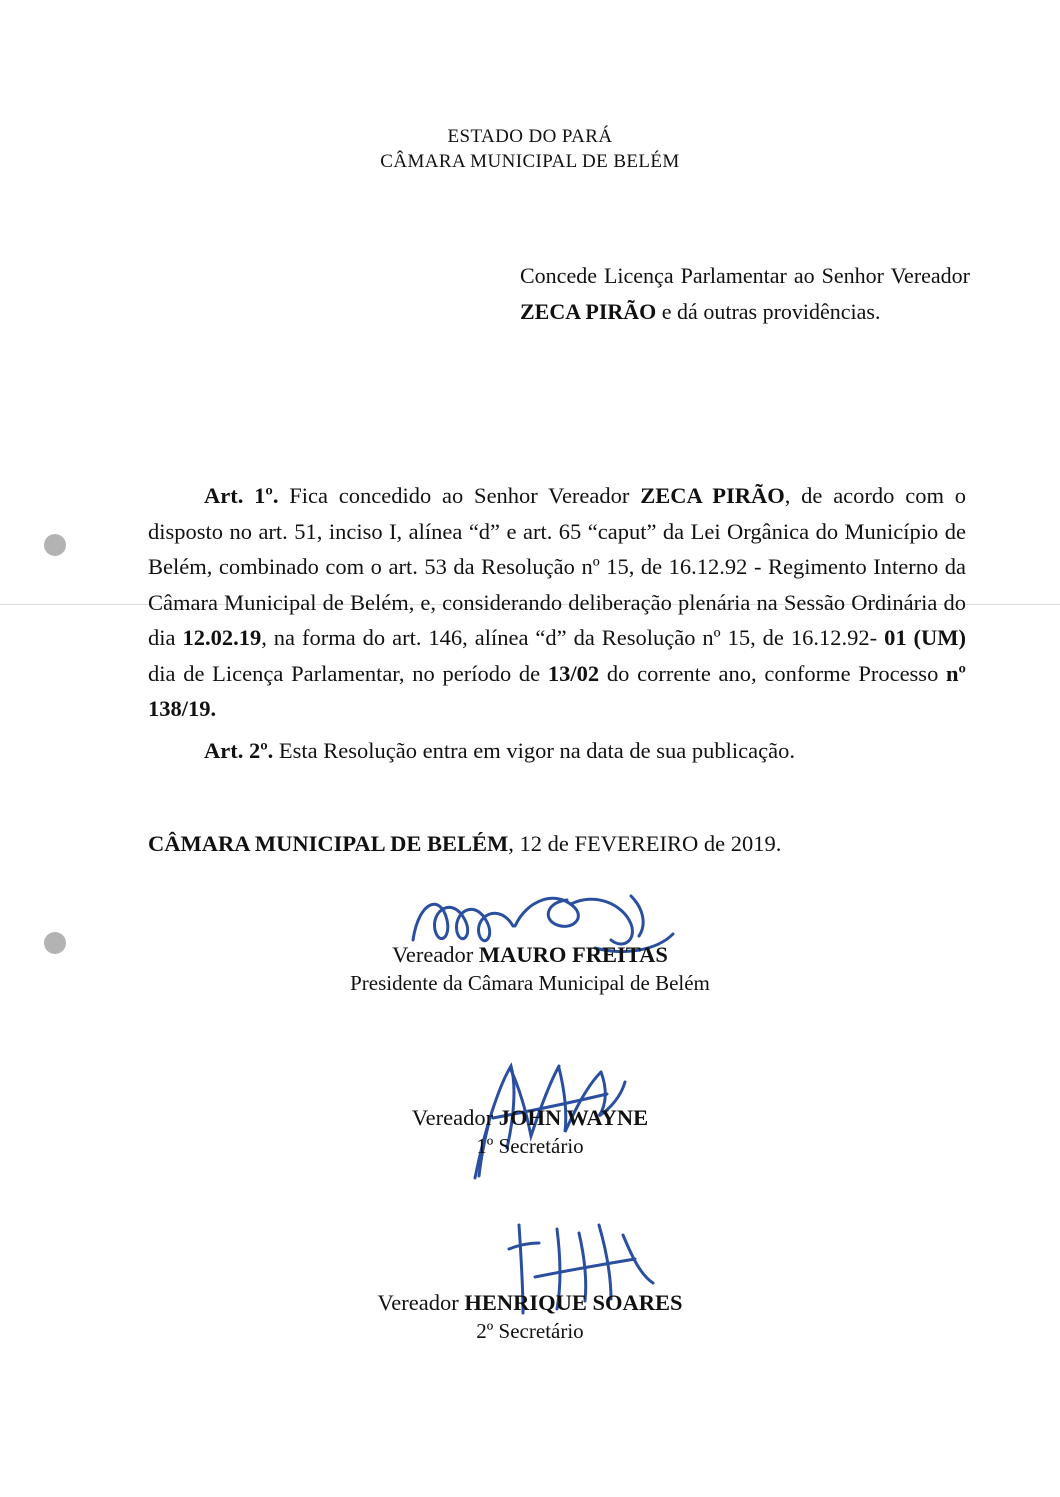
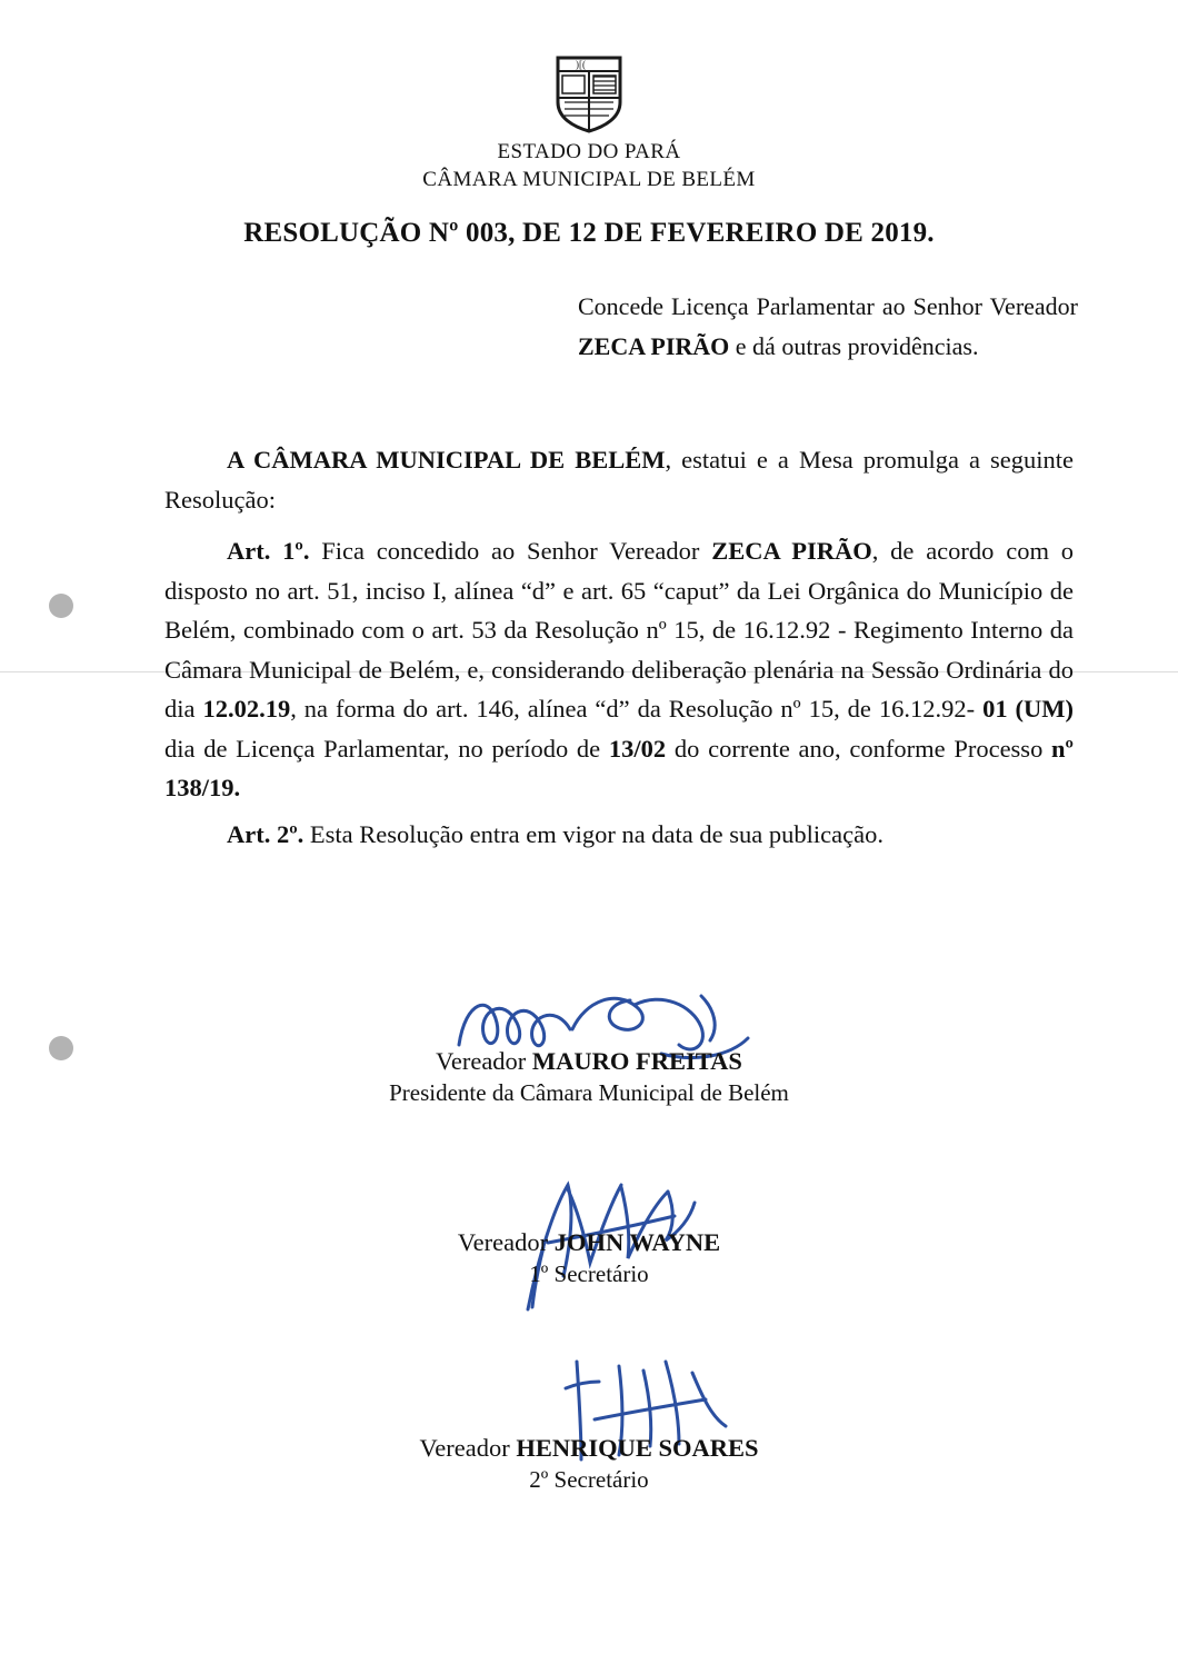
+ )[(
  ESTADO DO PARÁ
  CÂMARA MUNICIPAL DE BELÉM
+ RESOLUÇÃO Nº 003, DE 12 DE FEVEREIRO DE 2019.
  Concede Licença Parlamentar ao Senhor Vereador ZECA PIRÃO e dá outras providências.
+ A CÂMARA MUNICIPAL DE BELÉM, estatui e a Mesa promulga a seguinte Resolução:
  Art. 1º. Fica concedido ao Senhor Vereador ZECA PIRÃO, de acordo com o disposto no art. 51, inciso I, alínea “d” e art. 65 “caput” da Lei Orgânica do Município de Belém, combinado com o art. 53 da Resolução nº 15, de 16.12.92 - Regimento Interno da Câmara Municipal de Belém, e, considerando deliberação plenária na Sessão Ordinária do dia 12.02.19, na forma do art. 146, alínea “d” da Resolução nº 15, de 16.12.92- 01 (UM) dia de Licença Parlamentar, no período de 13/02 do corrente ano, conforme Processo nº 138/19.
  Art. 2º. Esta Resolução entra em vigor na data de sua publicação.
- CÂMARA MUNICIPAL DE BELÉM, 12 de FEVEREIRO de 2019.
  Vereador MAURO FREITAS
  Presidente da Câmara Municipal de Belém
  Vereador JOHN WAYNE
  1º Secretário
  Vereador HENRIQUE SOARES
  2º Secretário
